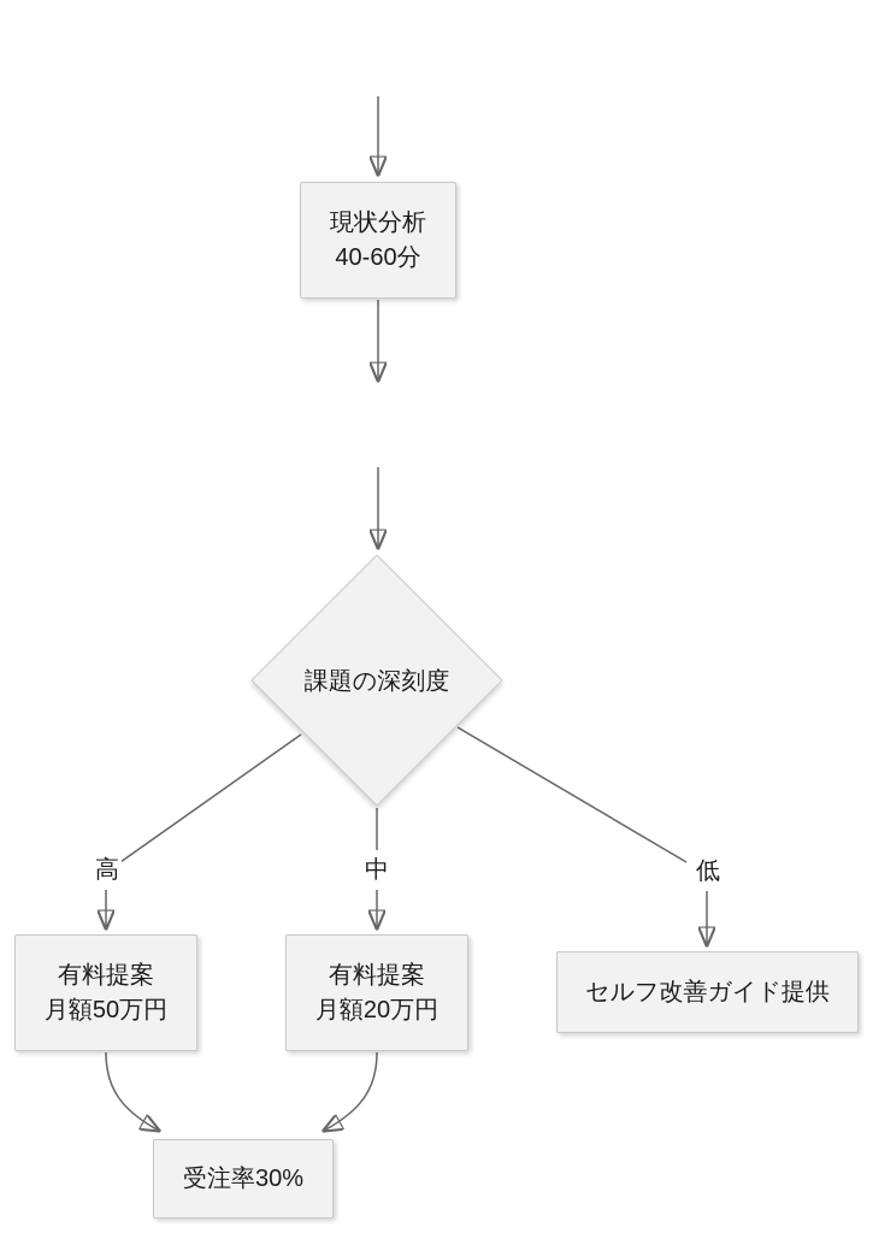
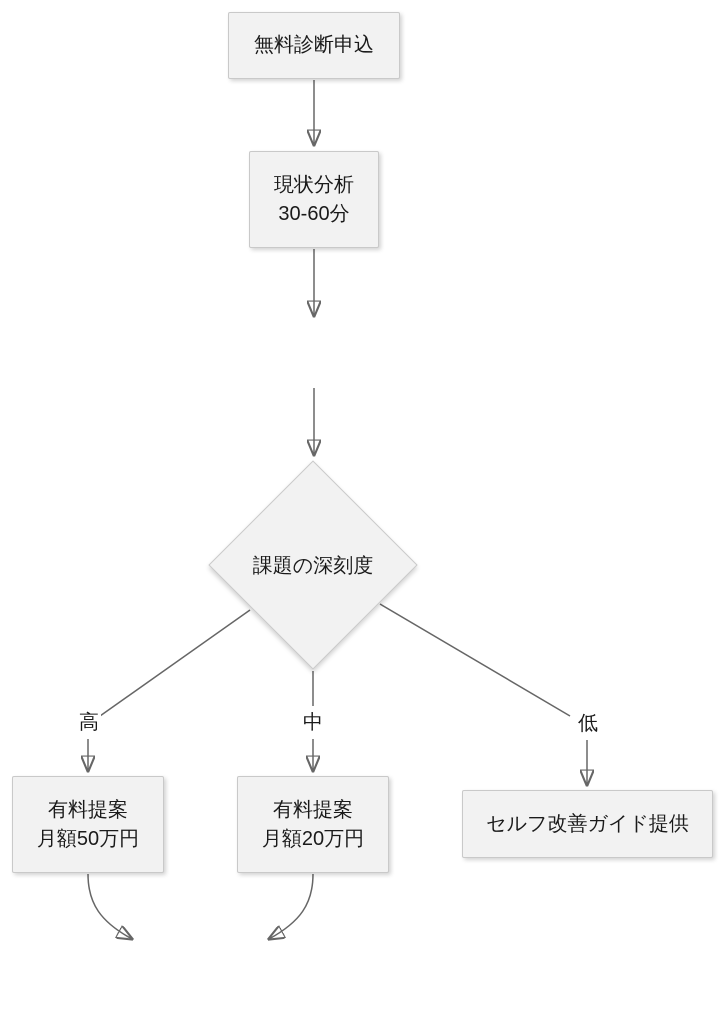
+ 無料診断申込
  現状分析
- 40-60分
+ 30-60分
  課題の深刻度
  高
  中
  低
  有料提案
  月額50万円
  有料提案
  月額20万円
  セルフ改善ガイド提供
- 受注率30%
